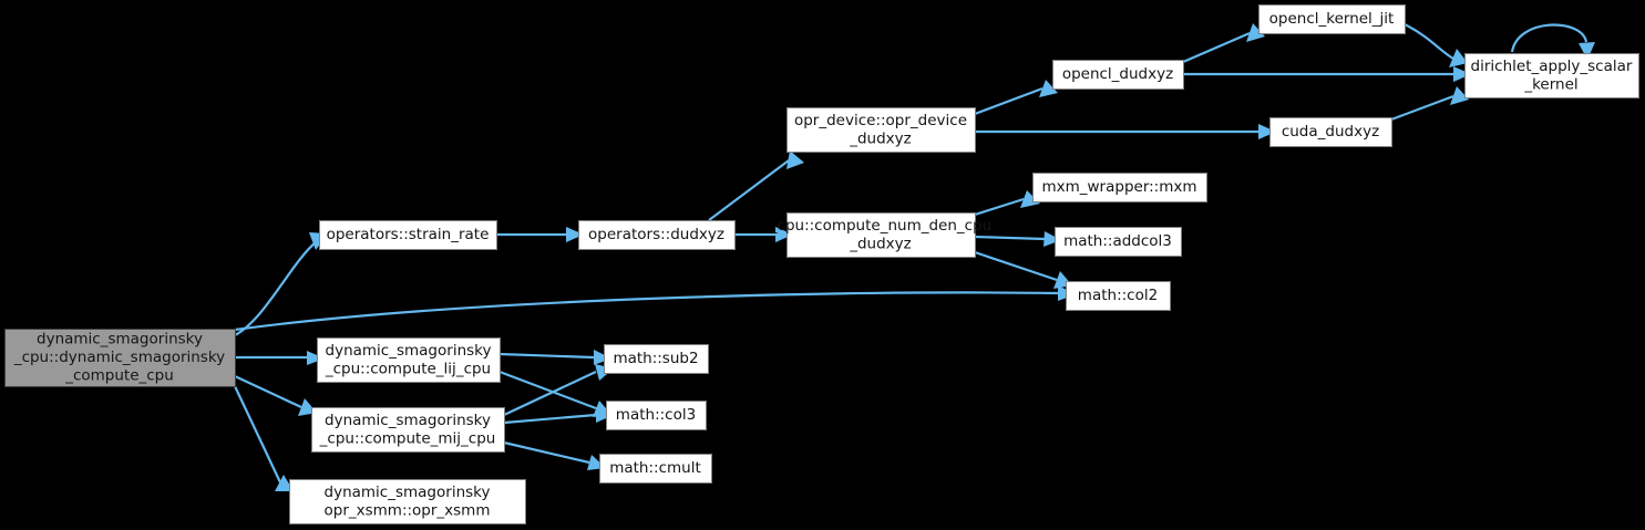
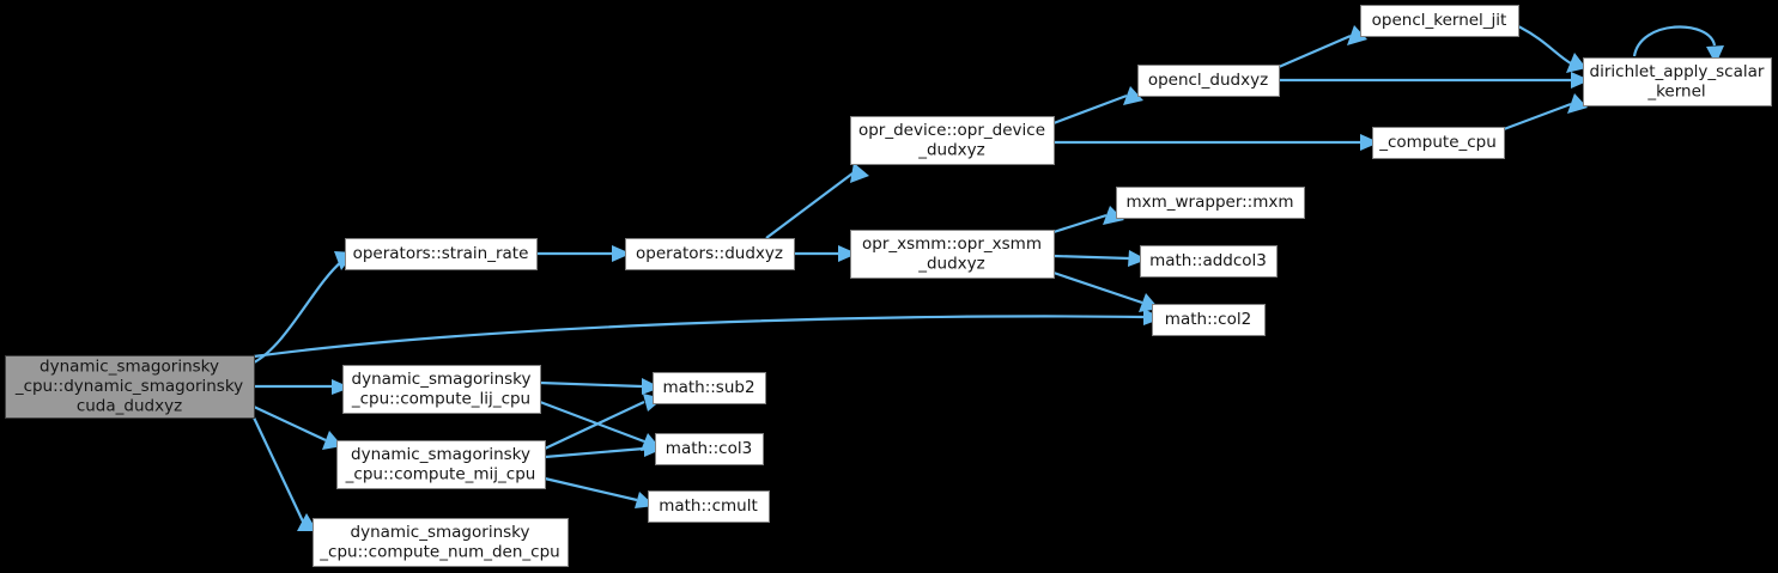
  dynamic_smagorinsky
  _cpu::dynamic_smagorinsky
- _compute_cpu
+ cuda_dudxyz
  operators::strain_rate
  operators::dudxyz
  opr_device::opr_device
  _dudxyz
- _cpu::compute_num_den_cpu
+ opr_xsmm::opr_xsmm
  _dudxyz
  opencl_dudxyz
- cuda_dudxyz
+ _compute_cpu
  opencl_kernel_jit
  dirichlet_apply_scalar
  _kernel
  mxm_wrapper::mxm
  math::addcol3
  math::col2
  dynamic_smagorinsky
  _cpu::compute_lij_cpu
  dynamic_smagorinsky
  _cpu::compute_mij_cpu
  dynamic_smagorinsky
- opr_xsmm::opr_xsmm
+ _cpu::compute_num_den_cpu
  math::sub2
  math::col3
  math::cmult
